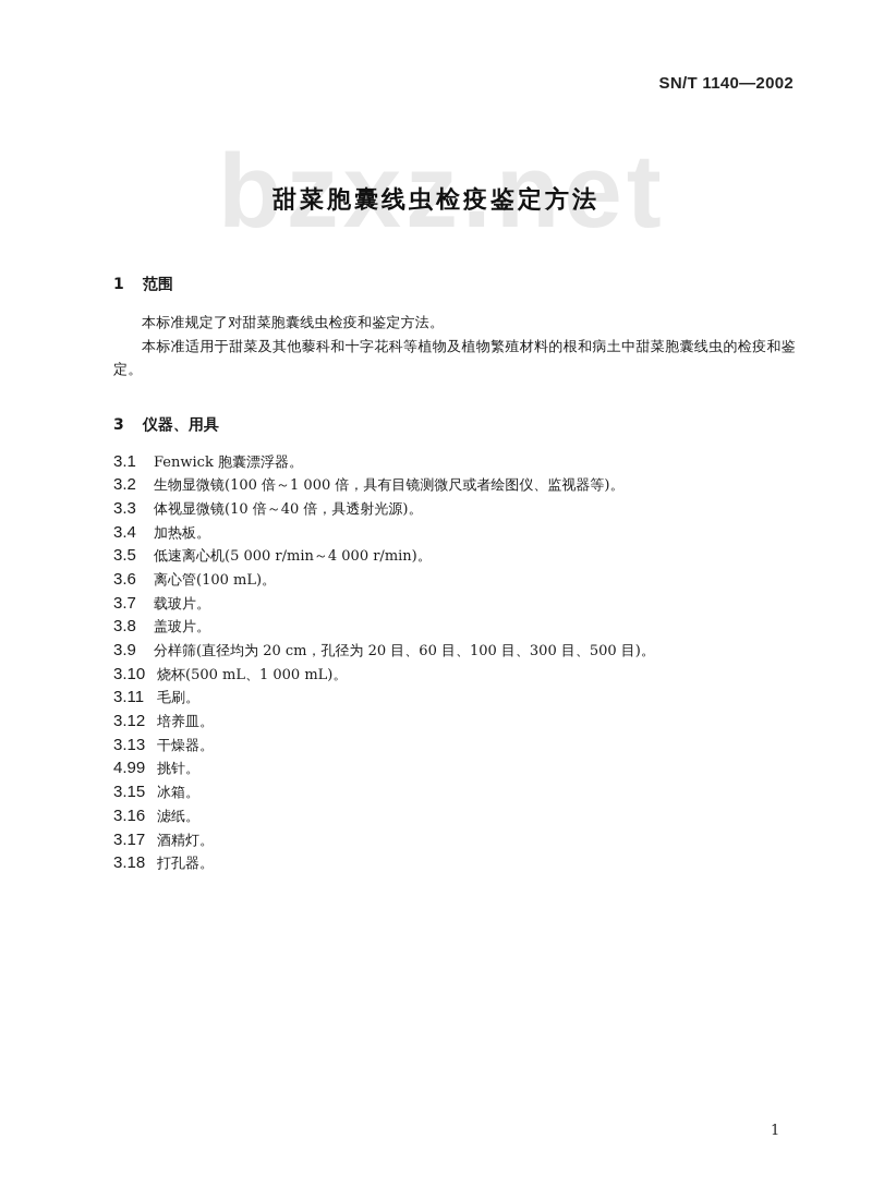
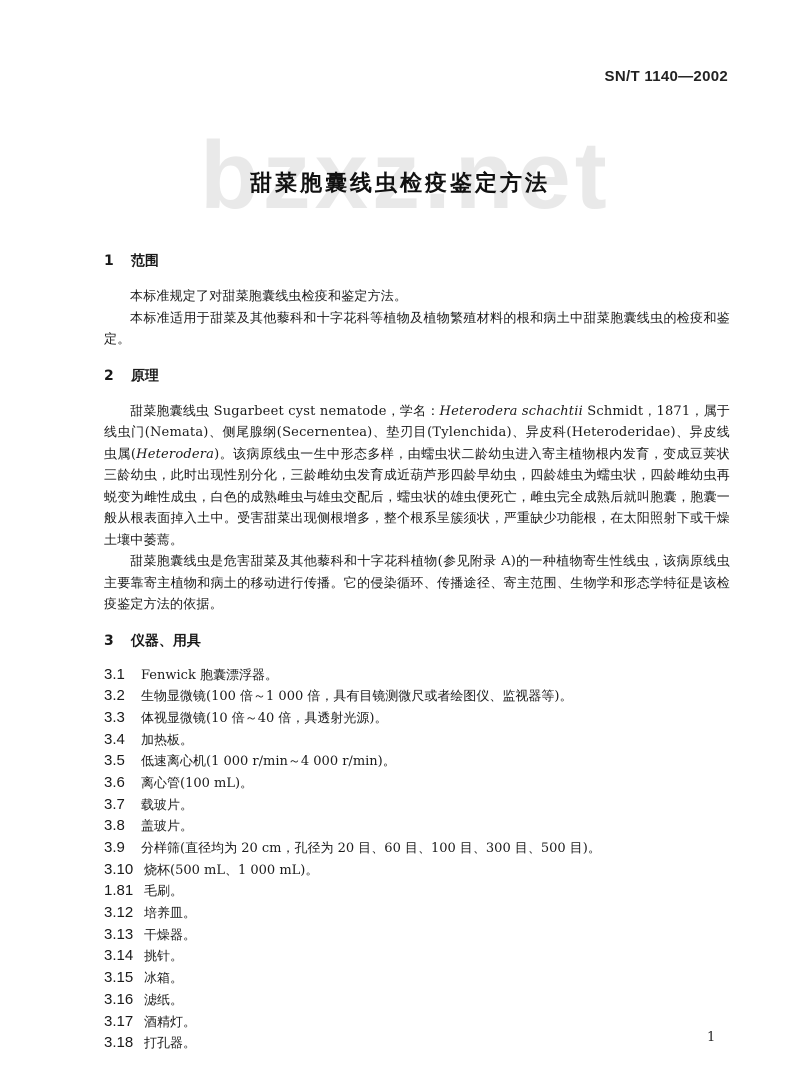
  SN/T 1140—2002
  bzxz.net
  甜菜胞囊线虫检疫鉴定方法
  1 范围
  本标准规定了对甜菜胞囊线虫检疫和鉴定方法。
  本标准适用于甜菜及其他藜科和十字花科等植物及植物繁殖材料的根和病土中甜菜胞囊线虫的检疫和鉴定。
+ 2 原理
+ 甜菜胞囊线虫 Sugarbeet cyst nematode，学名：Heterodera schachtii Schmidt，1871，属于线虫门(Nemata)、侧尾腺纲(Secernentea)、垫刃目(Tylenchida)、异皮科(Heteroderidae)、异皮线虫属(Heterodera)。该病原线虫一生中形态多样，由蠕虫状二龄幼虫进入寄主植物根内发育，变成豆荚状三龄幼虫，此时出现性别分化，三龄雌幼虫发育成近葫芦形四龄早幼虫，四龄雄虫为蠕虫状，四龄雌幼虫再蜕变为雌性成虫，白色的成熟雌虫与雄虫交配后，蠕虫状的雄虫便死亡，雌虫完全成熟后就叫胞囊，胞囊一般从根表面掉入土中。受害甜菜出现侧根增多，整个根系呈簇须状，严重缺少功能根，在太阳照射下或干燥土壤中萎蔫。
+ 甜菜胞囊线虫是危害甜菜及其他藜科和十字花科植物(参见附录 A)的一种植物寄生性线虫，该病原线虫主要靠寄主植物和病土的移动进行传播。它的侵染循环、传播途径、寄主范围、生物学和形态学特征是该检疫鉴定方法的依据。
  3 仪器、用具
  3.1 Fenwick 胞囊漂浮器。
  3.2 生物显微镜(100 倍～1 000 倍，具有目镜测微尺或者绘图仪、监视器等)。
  3.3 体视显微镜(10 倍～40 倍，具透射光源)。
  3.4 加热板。
- 3.5 低速离心机(5 000 r/min～4 000 r/min)。
+ 3.5 低速离心机(1 000 r/min～4 000 r/min)。
  3.6 离心管(100 mL)。
  3.7 载玻片。
  3.8 盖玻片。
  3.9 分样筛(直径均为 20 cm，孔径为 20 目、60 目、100 目、300 目、500 目)。
  3.10 烧杯(500 mL、1 000 mL)。
- 3.11 毛刷。
+ 1.81 毛刷。
  3.12 培养皿。
  3.13 干燥器。
- 4.99 挑针。
+ 3.14 挑针。
  3.15 冰箱。
  3.16 滤纸。
  3.17 酒精灯。
  3.18 打孔器。
  1
